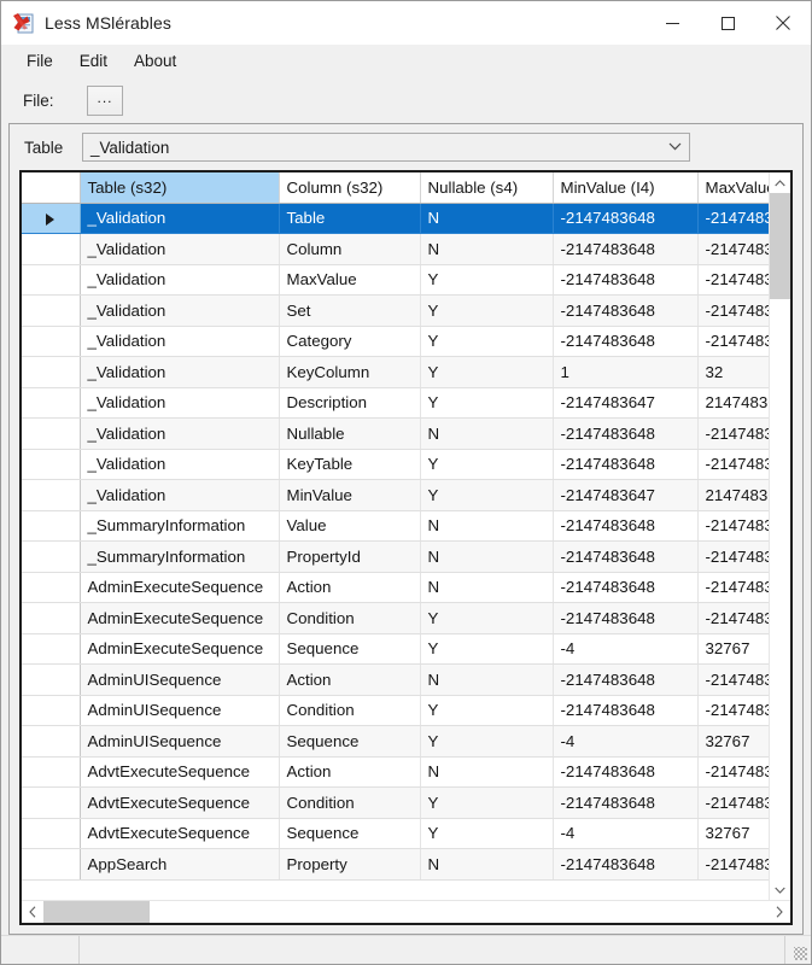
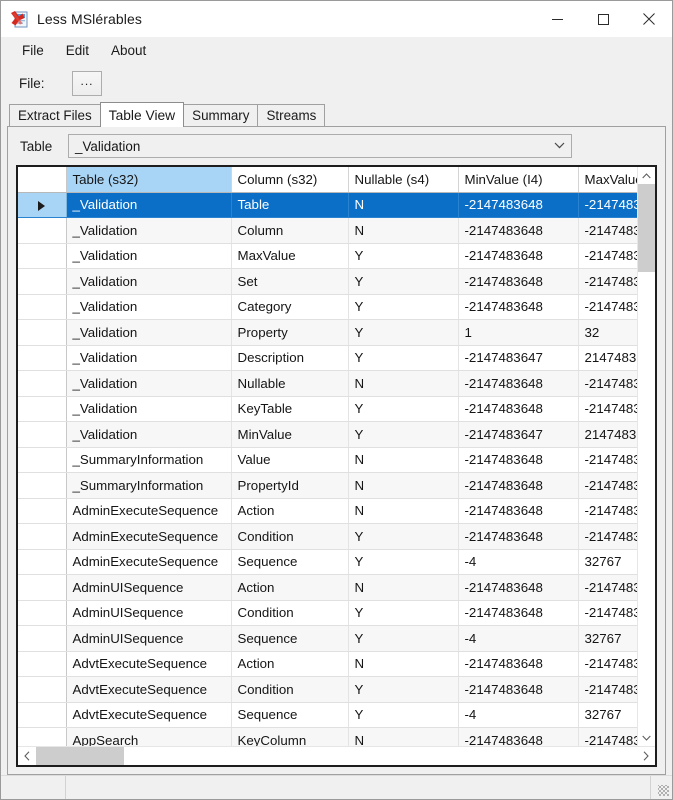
  Less MSlérables
  File
  Edit
  About
  File:
  ...
+ Extract Files
+ Table View
+ Summary
+ Streams
  Table
  _Validation
  	Table (s32)	Column (s32)	Nullable (s4)	MinValue (I4)	MaxValu
  	_Validation	Table	N	-2147483648	-214748
  	_Validation	Column	N	-2147483648	-214748
  	_Validation	MaxValue	Y	-2147483648	-214748
  	_Validation	Set	Y	-2147483648	-214748
  	_Validation	Category	Y	-2147483648	-214748
- 	_Validation	KeyColumn	Y	1	32
+ 	_Validation	Property	Y	1	32
  	_Validation	Description	Y	-2147483647	2147483
  	_Validation	Nullable	N	-2147483648	-214748
  	_Validation	KeyTable	Y	-2147483648	-214748
  	_Validation	MinValue	Y	-2147483647	2147483
  	_SummaryInformation	Value	N	-2147483648	-214748
  	_SummaryInformation	PropertyId	N	-2147483648	-214748
  	AdminExecuteSequence	Action	N	-2147483648	-214748
  	AdminExecuteSequence	Condition	Y	-2147483648	-214748
  	AdminExecuteSequence	Sequence	Y	-4	32767
  	AdminUISequence	Action	N	-2147483648	-214748
  	AdminUISequence	Condition	Y	-2147483648	-214748
  	AdminUISequence	Sequence	Y	-4	32767
  	AdvtExecuteSequence	Action	N	-2147483648	-214748
  	AdvtExecuteSequence	Condition	Y	-2147483648	-214748
  	AdvtExecuteSequence	Sequence	Y	-4	32767
- 	AppSearch	Property	N	-2147483648	-214748
+ 	AppSearch	KeyColumn	N	-2147483648	-214748
